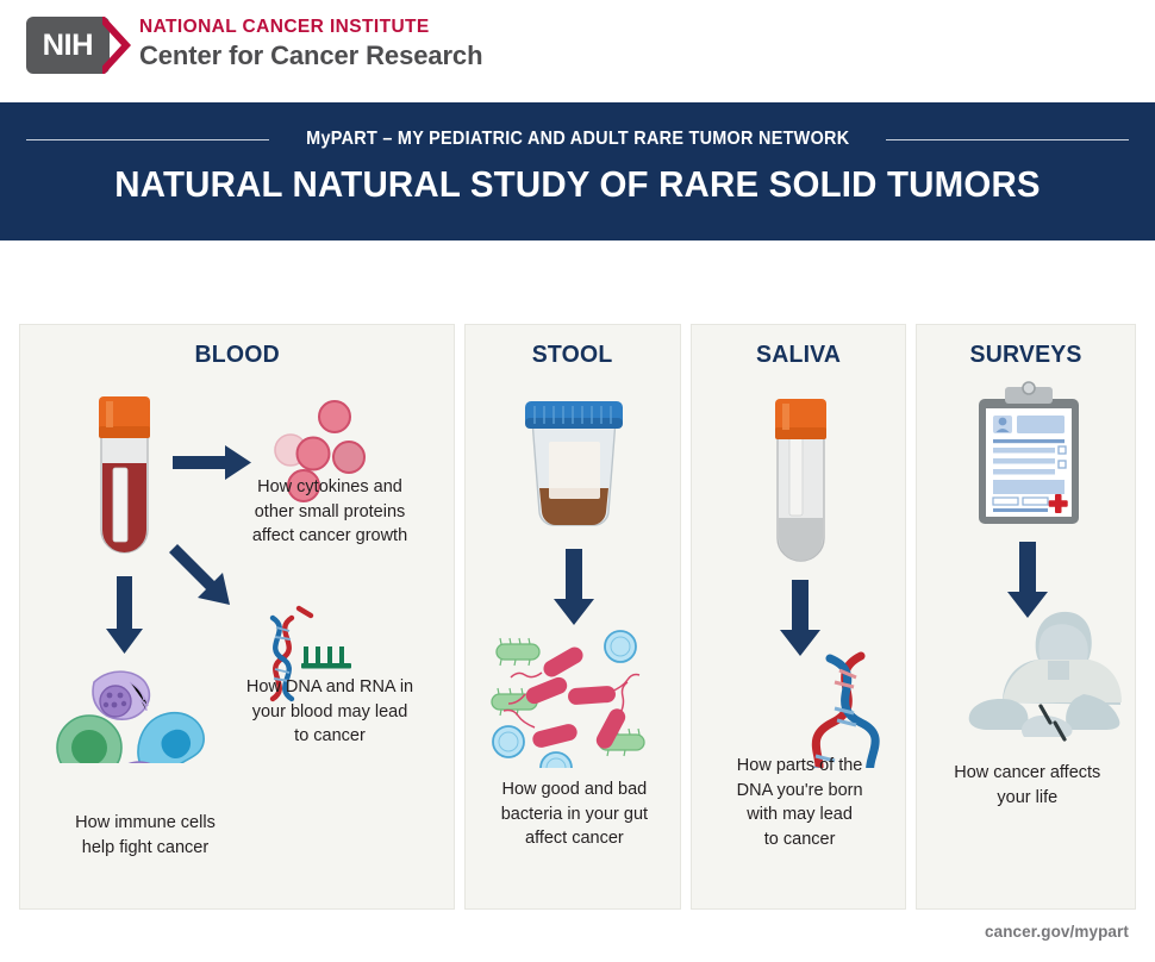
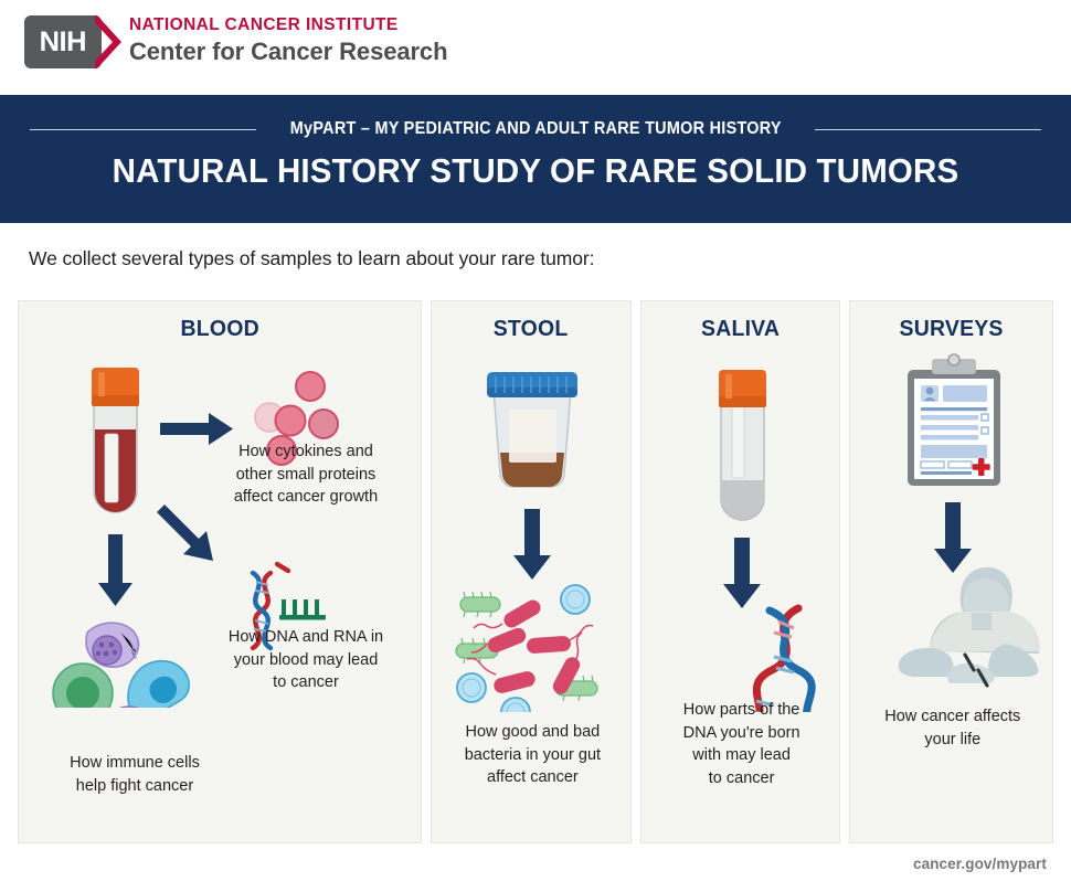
  NIH
  NATIONAL CANCER INSTITUTE
  Center for Cancer Research
- MyPART – MY PEDIATRIC AND ADULT RARE TUMOR NETWORK
+ MyPART – MY PEDIATRIC AND ADULT RARE TUMOR HISTORY
- NATURAL NATURAL STUDY OF RARE SOLID TUMORS
+ NATURAL HISTORY STUDY OF RARE SOLID TUMORS
+ We collect several types of samples to learn about your rare tumor:
  BLOOD
  How cytokines and
  other small proteins
  affect cancer growth
  How DNA and RNA in
  your blood may lead
  to cancer
  How immune cells
  help fight cancer
  STOOL
  How good and bad
  bacteria in your gut
  affect cancer
  SALIVA
  How parts of the
  DNA you're born
  with may lead
  to cancer
  SURVEYS
  How cancer affects
  your life
  cancer.gov/mypart
